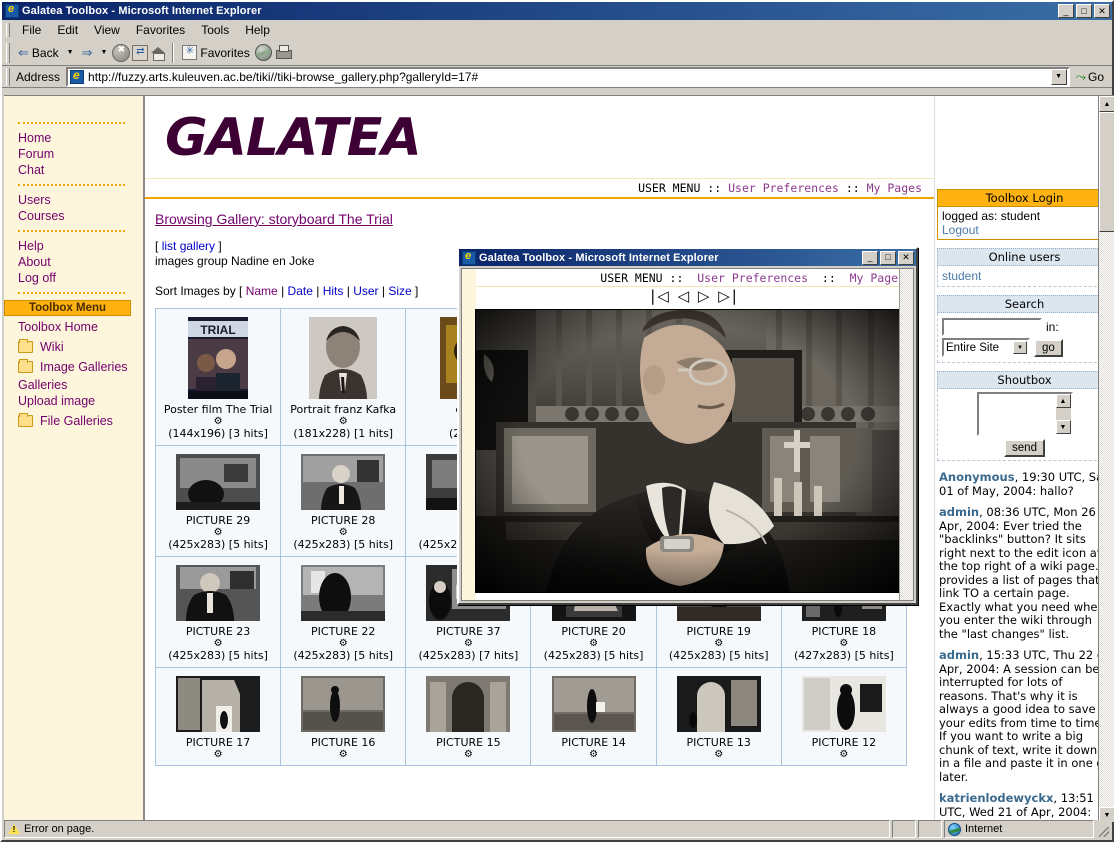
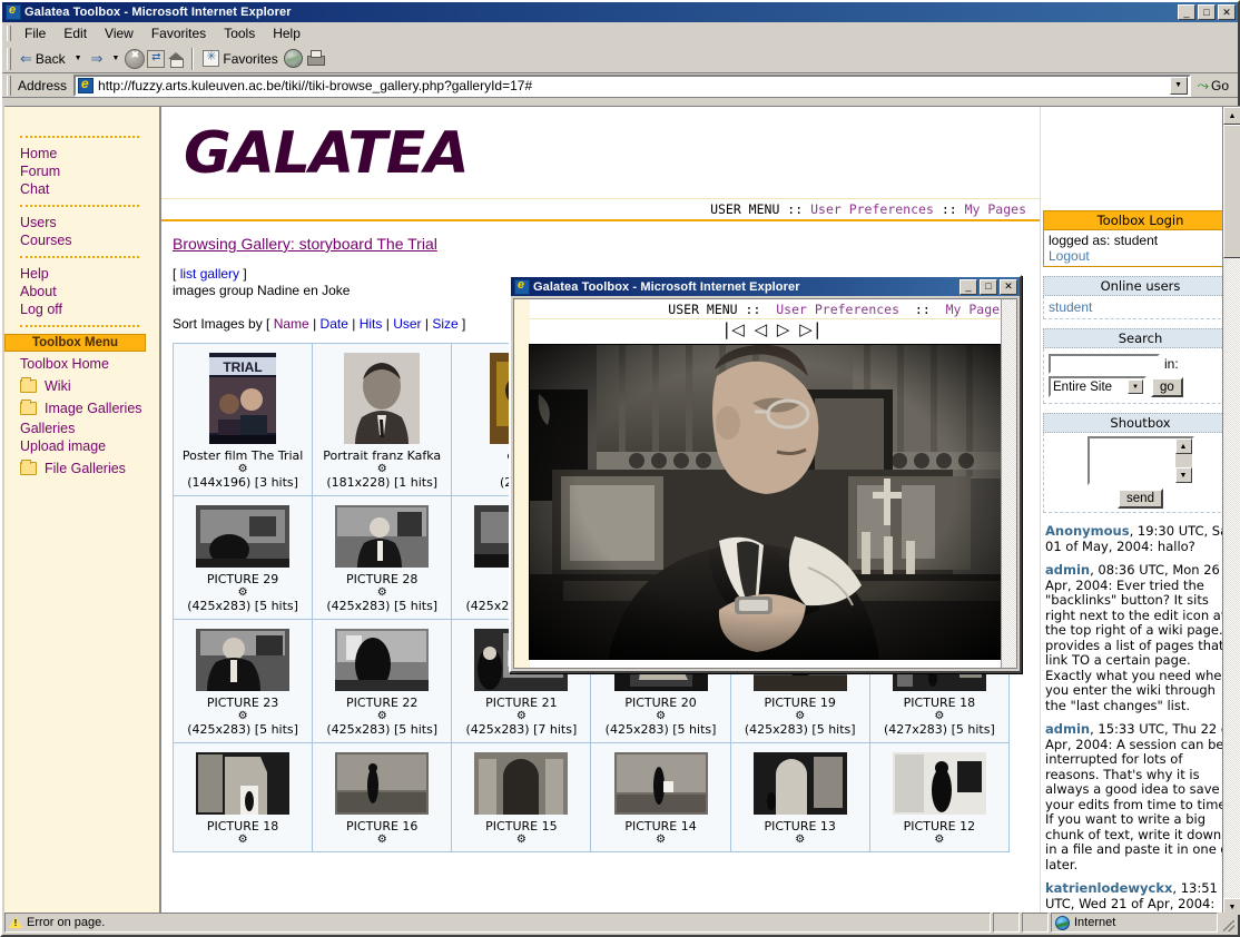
  Galatea Toolbox - Microsoft Internet Explorer
  _
  □
  ✕
  File
  Edit
  View
  Favorites
  Tools
  Help
  ⇐
  Back
  ⇒
  Favorites
  Address
  http://fuzzy.arts.kuleuven.ac.be/tiki//tiki-browse_gallery.php?galleryId=17#
  ⤳
  Go
  Home
  Forum
  Chat
  Users
  Courses
  Help
  About
  Log off
  Toolbox Menu
  Toolbox Home
  Wiki
  Image Galleries
  Galleries
  Upload image
  File Galleries
  GALATEA
  USER MENU ::
  User Preferences
  ::
  My Pages
  Browsing Gallery: storyboard The Trial
  [ list gallery ]
  images group Nadine en Joke
  Sort Images by [ Name | Date | Hits | User | Size ]
  TRIAL Poster film The Trial ⚙ (144x196) [3 hits]	Portrait franz Kafka ⚙ (181x228) [1 hits]	(
- PICTURE 23 ⚙ (425x283) [5 hits]	PICTURE 22 ⚙ (425x283) [5 hits]	PICTURE 37 ⚙ (425x283) [7 hits]	PICTURE 20 ⚙ (425x283) [5 hits]	PICTURE 19 ⚙ (425x283) [5 hits]	PICTURE 18 ⚙ (427x283) [5 hits]
+ PICTURE 23 ⚙ (425x283) [5 hits]	PICTURE 22 ⚙ (425x283) [5 hits]	PICTURE 21 ⚙ (425x283) [7 hits]	PICTURE 20 ⚙ (425x283) [5 hits]	PICTURE 19 ⚙ (425x283) [5 hits]	PICTURE 18 ⚙ (427x283) [5 hits]
- PICTURE 17 ⚙	PICTURE 16 ⚙	PICTURE 15 ⚙	PICTURE 14 ⚙	PICTURE 13 ⚙	PICTURE 12 ⚙
+ PICTURE 18 ⚙	PICTURE 16 ⚙	PICTURE 15 ⚙	PICTURE 14 ⚙	PICTURE 13 ⚙	PICTURE 12 ⚙
  Toolbox Login
  logged as: student
  Logout
  Online users
  student
  Search
  in:
  Entire Site
  go
  Shoutbox
  send
  Anonymous, 19:30 UTC, S 01 of May, 2004: hallo?
  admin, 08:36 UTC, Mon 26 Apr, 2004: Ever tried the "backlinks" button? It sits right next to the edit icon a the top right of a wiki page. provides a list of pages tha link TO a certain page. Exactly what you need whe you enter the wiki through the "last changes" list.
  admin, 15:33 UTC, Thu 22 Apr, 2004: A session can be interrupted for lots of reasons. That's why it is always a good idea to save your edits from time to tim If you want to write a big chunk of text, write it down in a file and paste it in one later.
  Galatea Toolbox - Microsoft Internet Explorer
  _
  □
  ✕
  USER MENU :: User Preferences :: My Page
  |◁ ◁ ▷ ▷|
  Error on page.
  Internet
